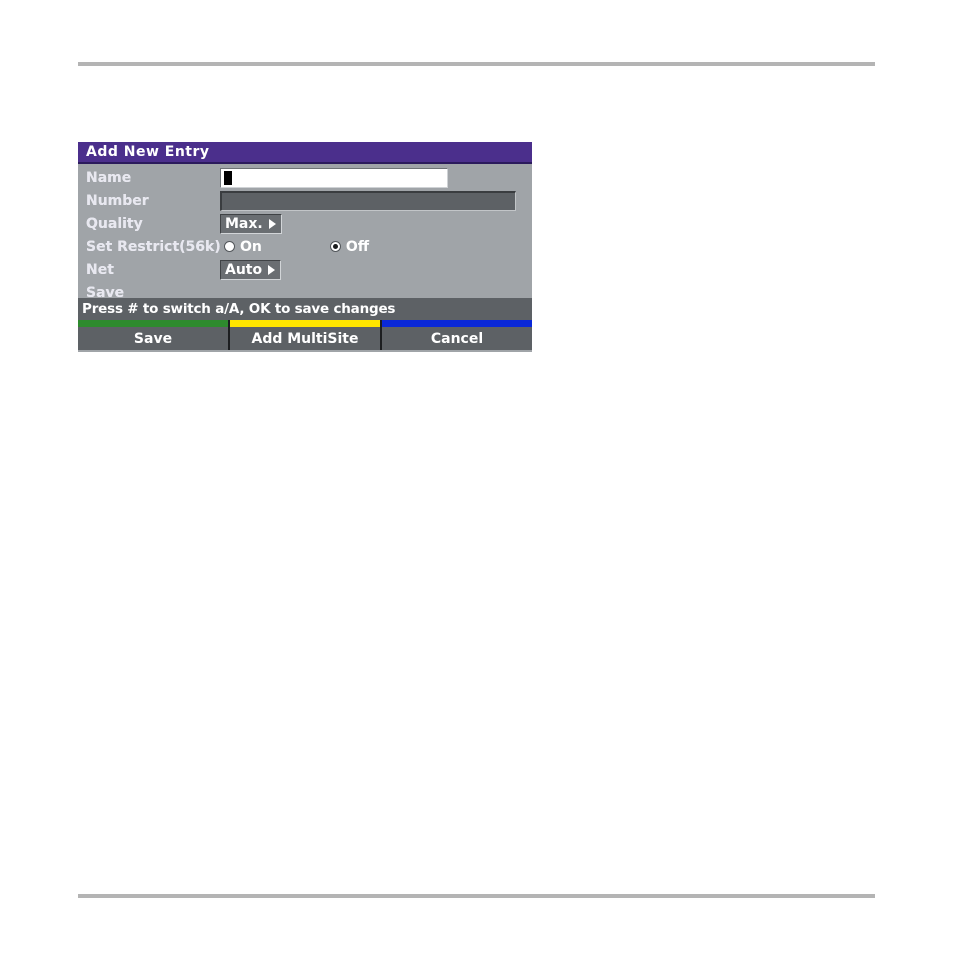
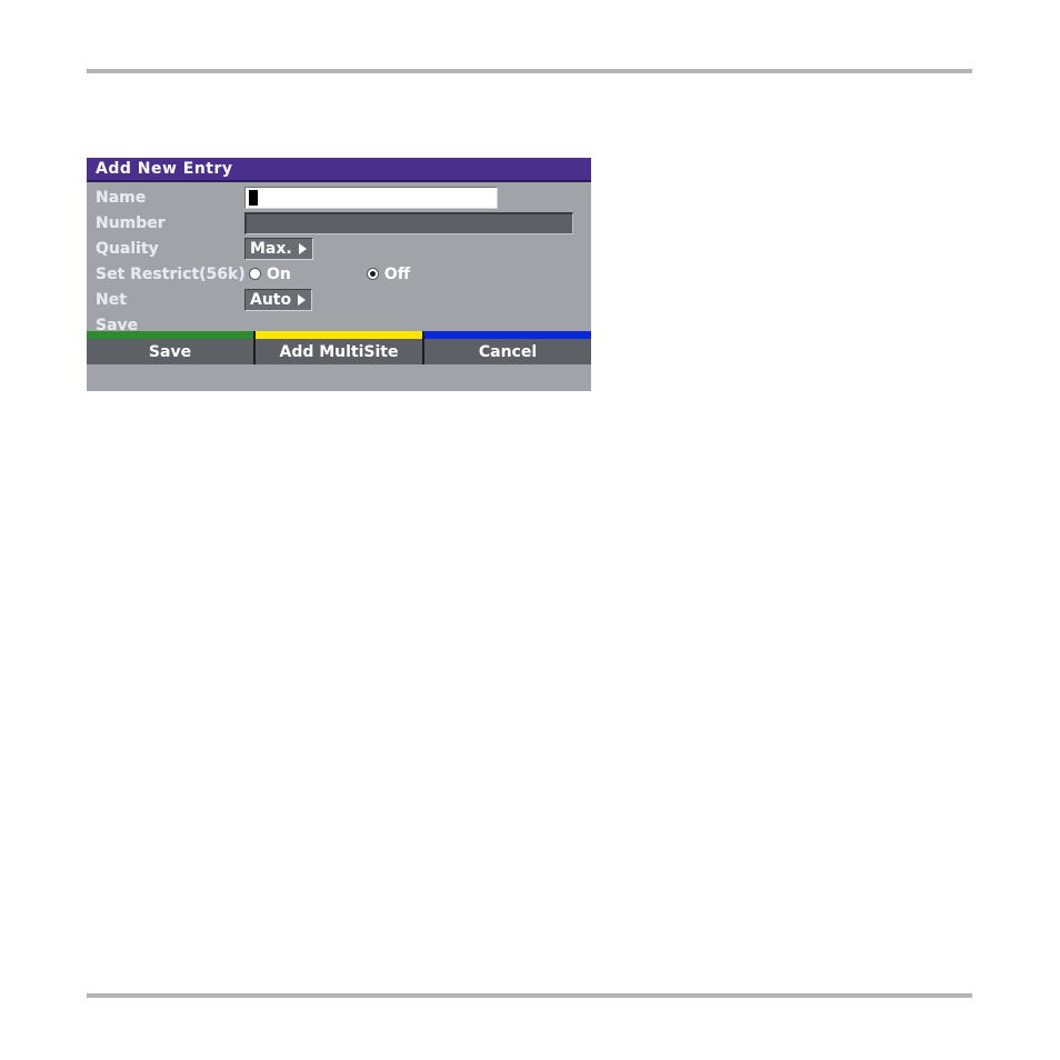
  Add New Entry
  Name
  Number
  Quality
  Max.
  Set Restrict(56k)
  On
  Off
  Net
  Auto
  Save
- Press # to switch a/A, OK to save changes
  Save
  Add MultiSite
  Cancel
